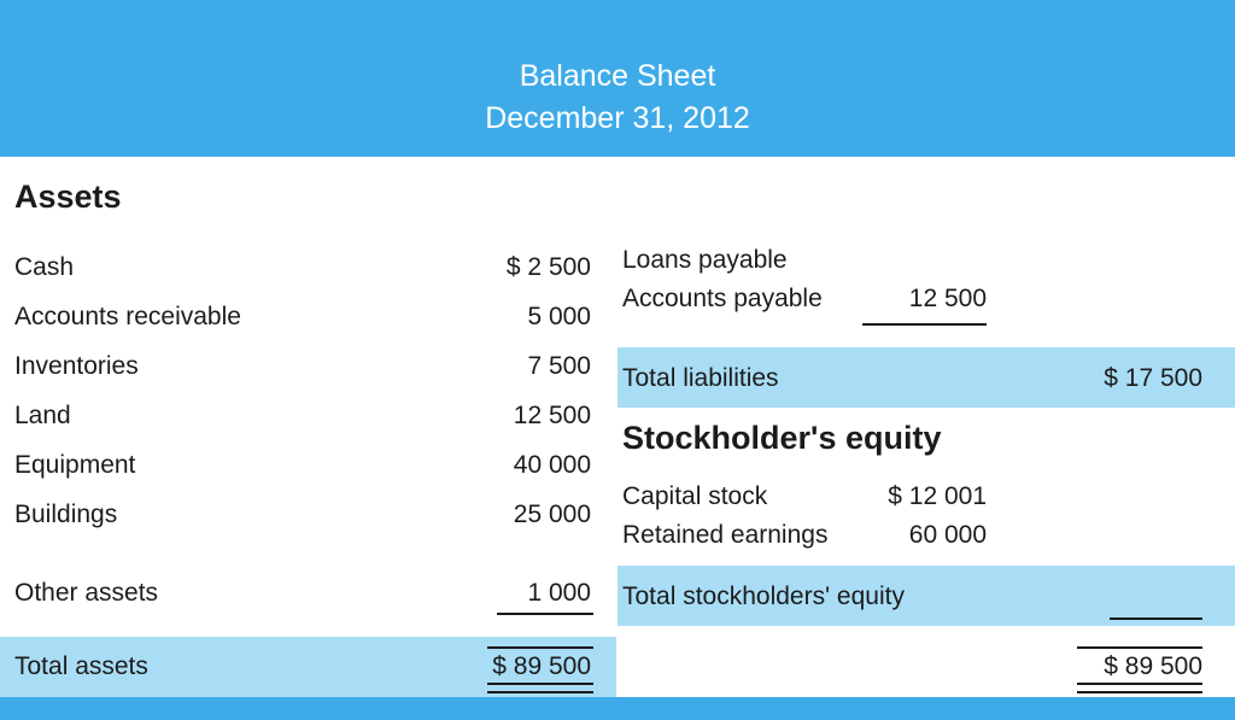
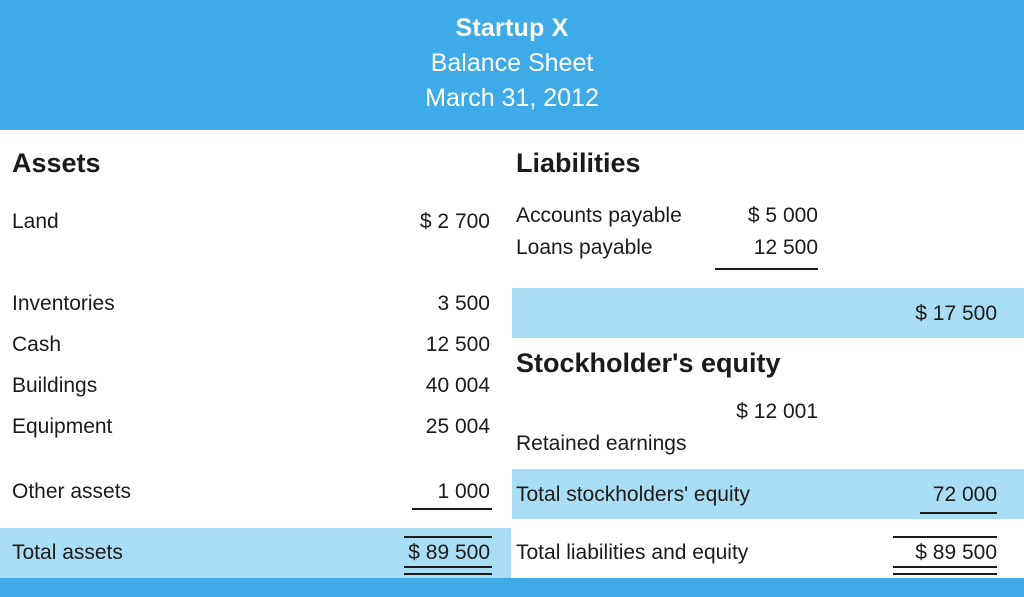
+ Startup X
  Balance Sheet
- December 31, 2012
+ March 31, 2012
  Assets
- Cash
+ Land
- $ 2 500
+ $ 2 700
- Accounts receivable
- 5 000
  Inventories
- 7 500
+ 3 500
- Land
+ Cash
  12 500
- Equipment
+ Buildings
- 40 000
+ 40 004
- Buildings
+ Equipment
- 25 000
+ 25 004
  Other assets
  1 000
  Total assets
  $ 89 500
+ Liabilities
- Loans payable
+ Accounts payable
+ $ 5 000
- Accounts payable
+ Loans payable
  12 500
- Total liabilities
  $ 17 500
  Stockholder's equity
- Capital stock
  $ 12 001
  Retained earnings
- 60 000
  Total stockholders' equity
+ 72 000
+ Total liabilities and equity
  $ 89 500
